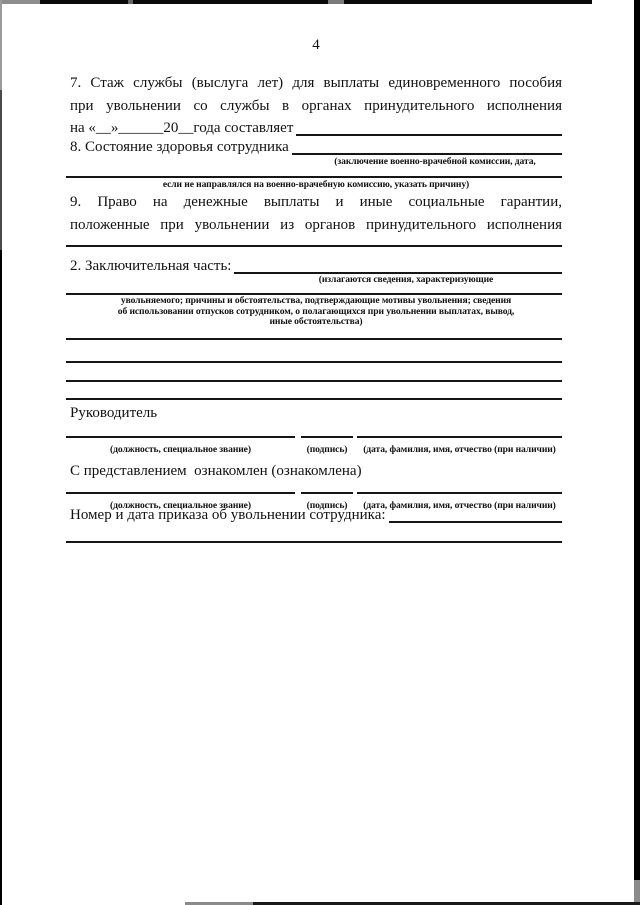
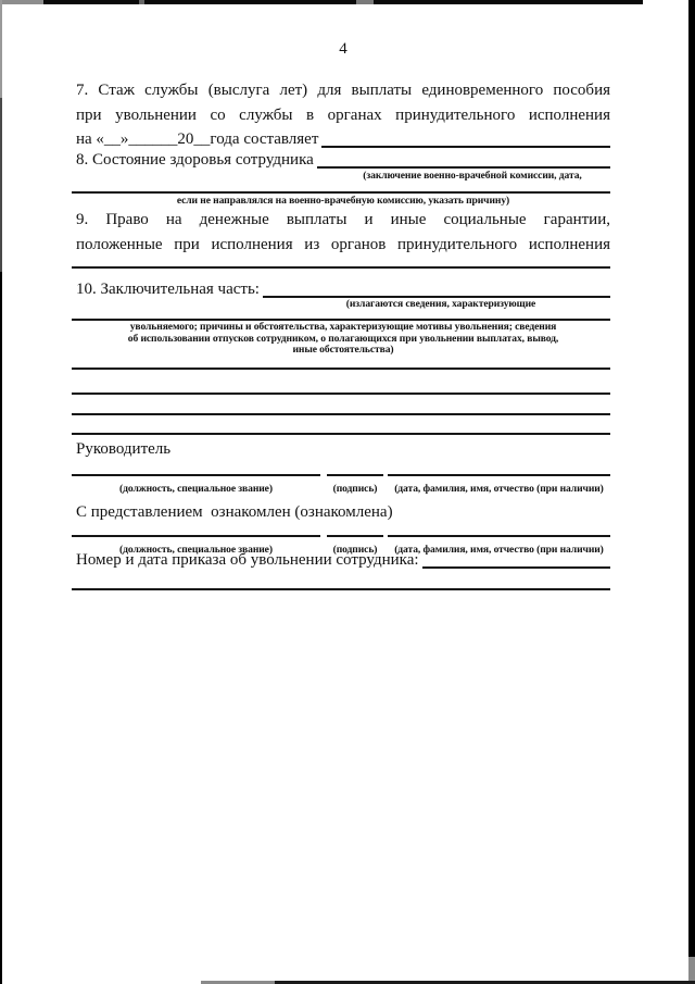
  4
  7. Стаж службы (выслуга лет) для выплаты единовременного пособия
  при увольнении со службы в органах принудительного исполнения
  на «__»______20__года составляет
  8. Состояние здоровья сотрудника
  (заключение военно-врачебной комиссии, дата,
  если не направлялся на военно-врачебную комиссию, указать причину)
  9. Право на денежные выплаты и иные социальные гарантии,
- положенные при увольнении из органов принудительного исполнения
+ положенные при исполнения из органов принудительного исполнения
- 2. Заключительная часть:
+ 10. Заключительная часть:
  (излагаются сведения, характеризующие
- увольняемого; причины и обстоятельства, подтверждающие мотивы увольнения; сведения
+ увольняемого; причины и обстоятельства, характеризующие мотивы увольнения; сведения
  об использовании отпусков сотрудником, о полагающихся при увольнении выплатах, вывод,
  иные обстоятельства)
  Руководитель
  (должность, специальное звание)
  (подпись)
  (дата, фамилия, имя, отчество (при наличии)
  С представлением ознакомлен (ознакомлена)
  (должность, специальное звание)
  (подпись)
  (дата, фамилия, имя, отчество (при наличии)
  Номер и дата приказа об увольнении сотрудника:
